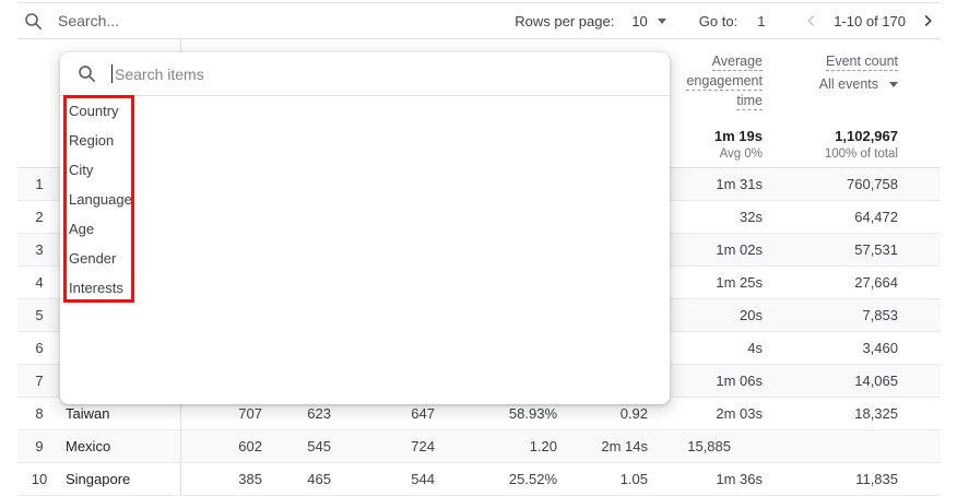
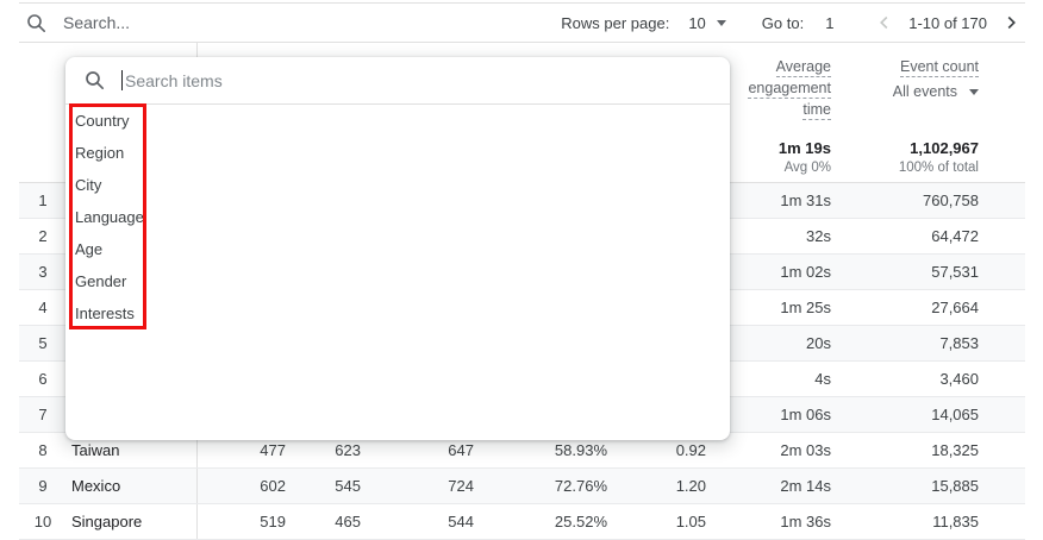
  Search...
  Rows per page:
  10
  Go to:
  1
  1-10 of 170
  Average
  engagement
  time
  Event count
  All events
  1m 19s
  Avg 0%
  1,102,967
  100% of total
  1
  1m 31s
  760,758
  2
  32s
  64,472
  3
  1m 02s
  57,531
  4
  1m 25s
  27,664
  5
  20s
  7,853
  6
  4s
  3,460
  7
  1m 06s
  14,065
  8
  Taiwan
- 707
+ 477
  623
  647
  58.93%
  0.92
  2m 03s
  18,325
  9
  Mexico
  602
  545
  724
+ 72.76%
  1.20
  2m 14s
  15,885
  10
  Singapore
- 385
+ 519
  465
  544
  25.52%
  1.05
  1m 36s
  11,835
  Search items
  Country
  Region
  City
  Language
  Age
  Gender
  Interests
